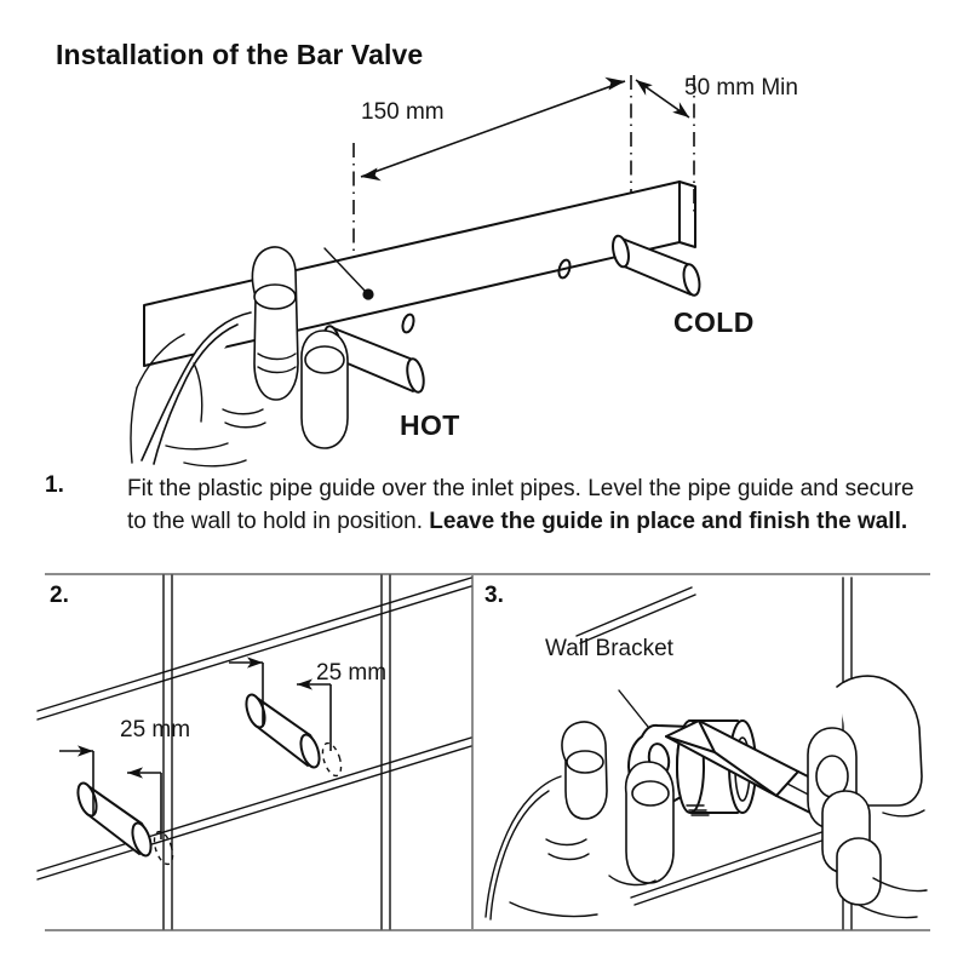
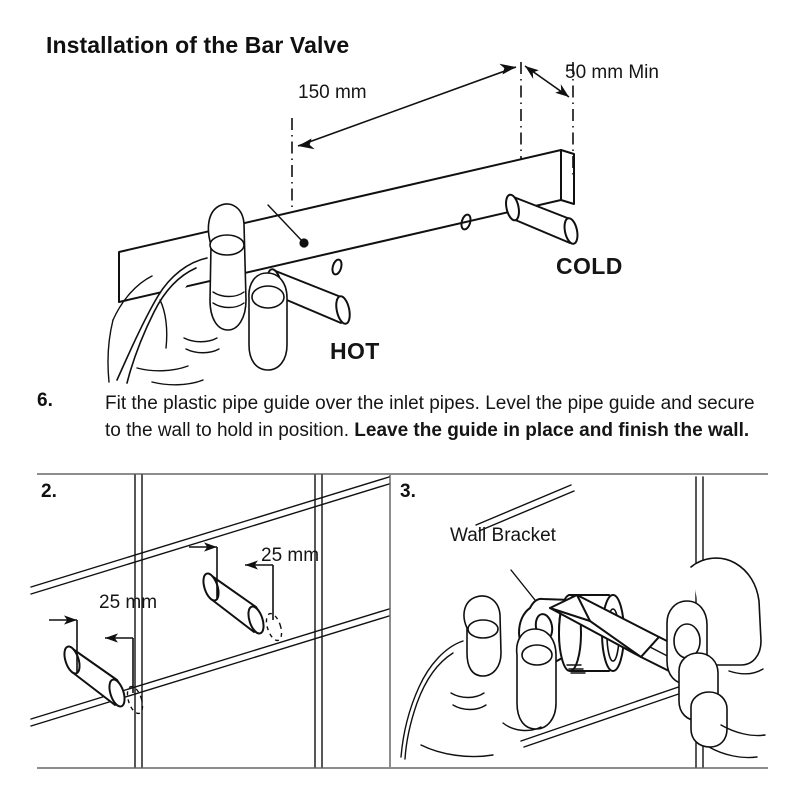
  Installation of the Bar Valve
  150 mm
  50 mm Min
  HOT
  COLD
- 1.
+ 6.
  Fit the plastic pipe guide over the inlet pipes. Level the pipe guide and secure to the wall to hold in position. Leave the guide in place and finish the wall.
  2.
  25 mm
  25 mm
  3.
  Wall Bracket
